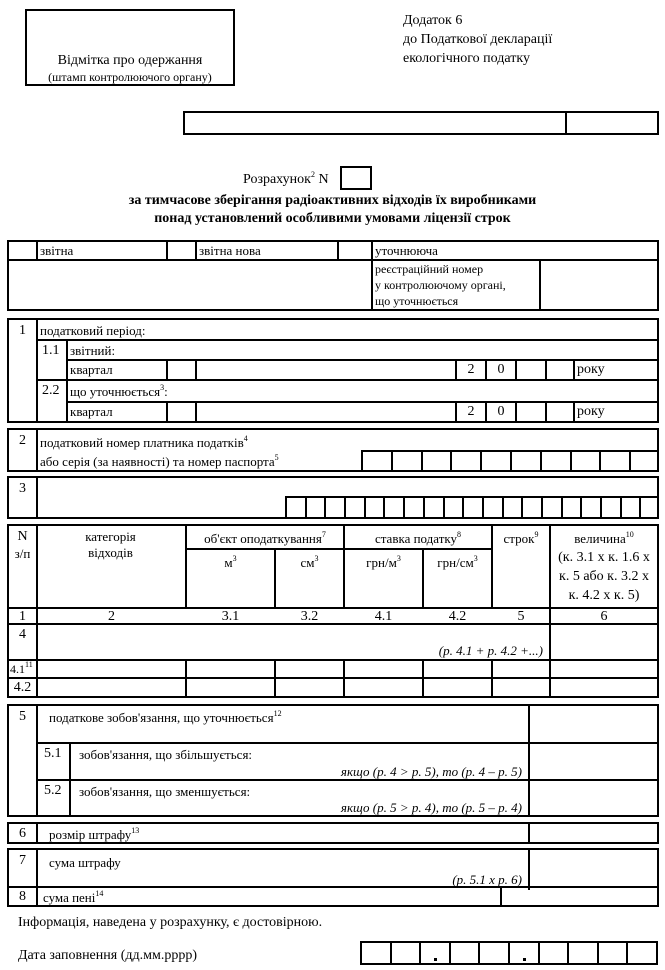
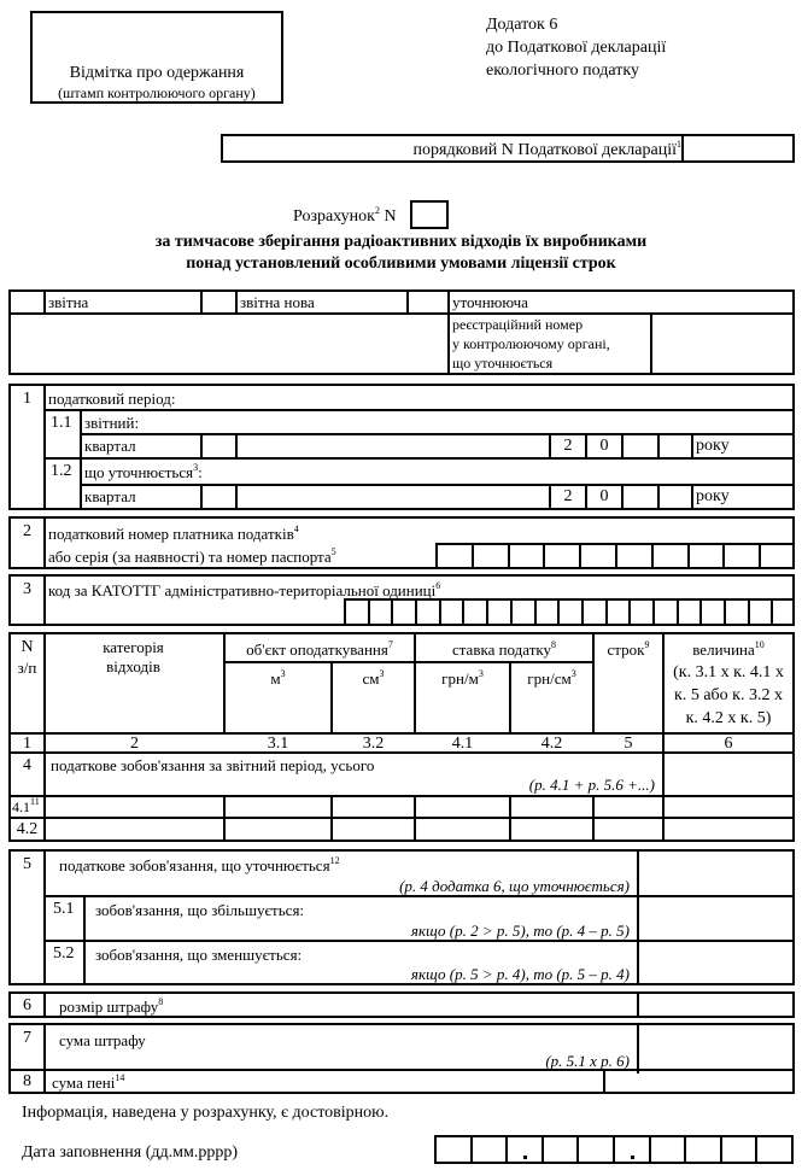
  Відмітка про одержання
  (штамп контролюючого органу)
  Додаток 6
  до Податкової декларації
  екологічного податку
+ порядковий N Податкової декларації1
  Розрахунок2 N
  за тимчасове зберігання радіоактивних відходів їх виробниками
  понад установлений особливими умовами ліцензії строк
  звітна
  звітна нова
  уточнююча
  реєстраційний номер
  у контролюючому органі,
  що уточнюється
  1
  податковий період:
  1.1
  звітний:
  квартал
  2
  0
  року
- 2.2
+ 1.2
  що уточнюється3:
  квартал
  2
  0
  року
  2
  податковий номер платника податків4
  або серія (за наявності) та номер паспорта5
  3
+ код за КАТОТТГ адміністративно-територіальної одиниці6
  N
  з/п
  категорія
  відходів
  об'єкт оподаткування7
  м3
  см3
  ставка податку8
  грн/м3
  грн/см3
  строк9
  величина10
- (к. 3.1 х к. 1.6 х
+ (к. 3.1 х к. 4.1 х
  к. 5 або к. 3.2 х
  к. 4.2 х к. 5)
  1
  2
  3.1
  3.2
  4.1
  4.2
  5
  6
  4
+ податкове зобов'язання за звітний період, усього
- (р. 4.1 + р. 4.2 +...)
+ (р. 4.1 + р. 5.6 +...)
  4.111
  4.2
  5
  податкове зобов'язання, що уточнюється12
+ (р. 4 додатка 6, що уточнюється)
  5.1
  зобов'язання, що збільшується:
- якщо (р. 4 > р. 5), то (р. 4 – р. 5)
+ якщо (р. 2 > р. 5), то (р. 4 – р. 5)
  5.2
  зобов'язання, що зменшується:
  якщо (р. 5 > р. 4), то (р. 5 – р. 4)
  6
- розмір штрафу13
+ розмір штрафу8
  7
  сума штрафу
  (р. 5.1 х р. 6)
  8
  сума пені14
  Інформація, наведена у розрахунку, є достовірною.
  Дата заповнення (дд.мм.рррр)
